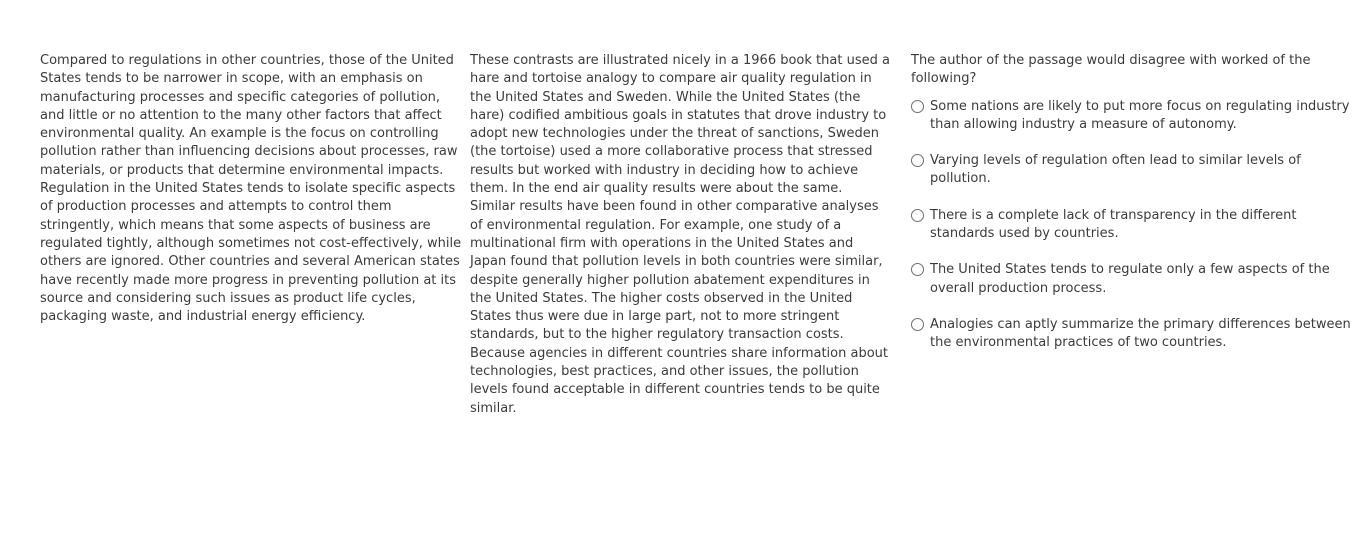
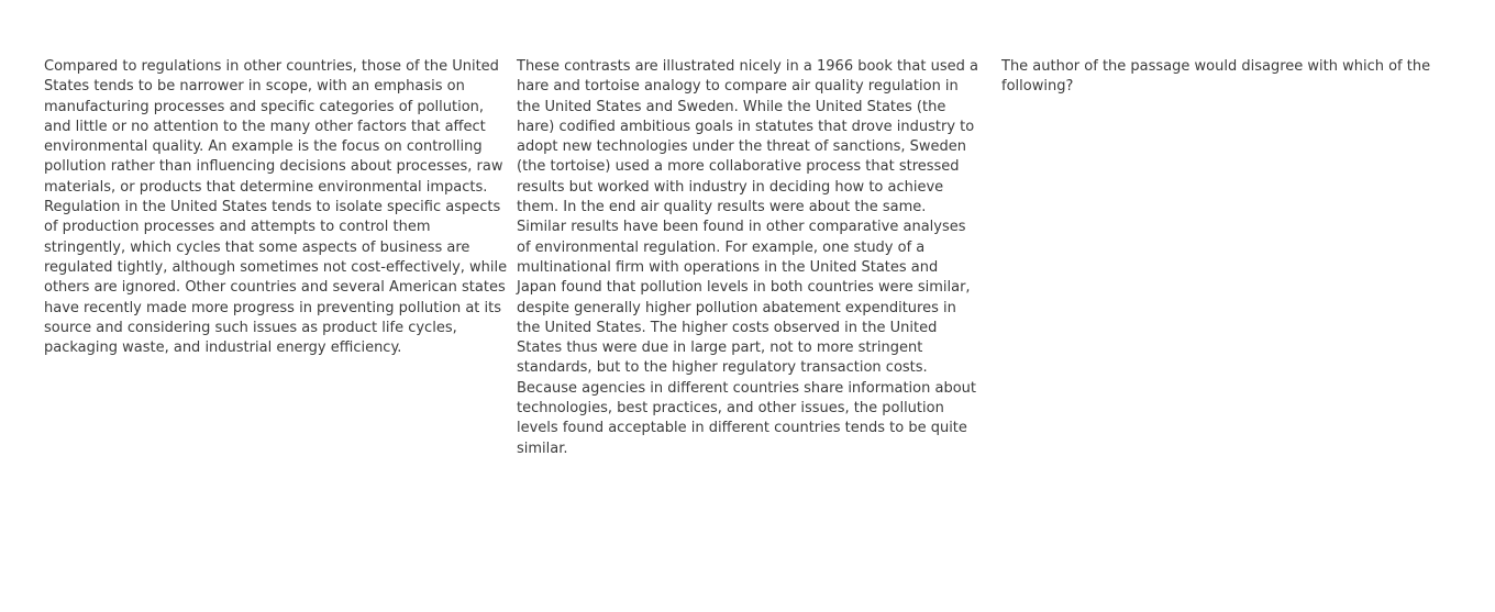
- Compared to regulations in other countries, those of the United States tends to be narrower in scope, with an emphasis on manufacturing processes and specific categories of pollution, and little or no attention to the many other factors that affect environmental quality. An example is the focus on controlling pollution rather than influencing decisions about processes, raw materials, or products that determine environmental impacts. Regulation in the United States tends to isolate specific aspects of production processes and attempts to control them stringently, which means that some aspects of business are regulated tightly, although sometimes not cost-effectively, while others are ignored. Other countries and several American states have recently made more progress in preventing pollution at its source and considering such issues as product life cycles, packaging waste, and industrial energy efficiency.
+ Compared to regulations in other countries, those of the United States tends to be narrower in scope, with an emphasis on manufacturing processes and specific categories of pollution, and little or no attention to the many other factors that affect environmental quality. An example is the focus on controlling pollution rather than influencing decisions about processes, raw materials, or products that determine environmental impacts. Regulation in the United States tends to isolate specific aspects of production processes and attempts to control them stringently, which cycles that some aspects of business are regulated tightly, although sometimes not cost-effectively, while others are ignored. Other countries and several American states have recently made more progress in preventing pollution at its source and considering such issues as product life cycles, packaging waste, and industrial energy efficiency.
  These contrasts are illustrated nicely in a 1966 book that used a hare and tortoise analogy to compare air quality regulation in the United States and Sweden. While the United States (the hare) codified ambitious goals in statutes that drove industry to adopt new technologies under the threat of sanctions, Sweden (the tortoise) used a more collaborative process that stressed results but worked with industry in deciding how to achieve them. In the end air quality results were about the same. Similar results have been found in other comparative analyses of environmental regulation. For example, one study of a multinational firm with operations in the United States and Japan found that pollution levels in both countries were similar, despite generally higher pollution abatement expenditures in the United States. The higher costs observed in the United States thus were due in large part, not to more stringent standards, but to the higher regulatory transaction costs. Because agencies in different countries share information about technologies, best practices, and other issues, the pollution levels found acceptable in different countries tends to be quite similar.
- The author of the passage would disagree with worked of the following?
+ The author of the passage would disagree with which of the following?
- Some nations are likely to put more focus on regulating industry than allowing industry a measure of autonomy.
- Varying levels of regulation often lead to similar levels of pollution.
- There is a complete lack of transparency in the different standards used by countries.
- The United States tends to regulate only a few aspects of the overall production process.
- Analogies can aptly summarize the primary differences between the environmental practices of two countries.
